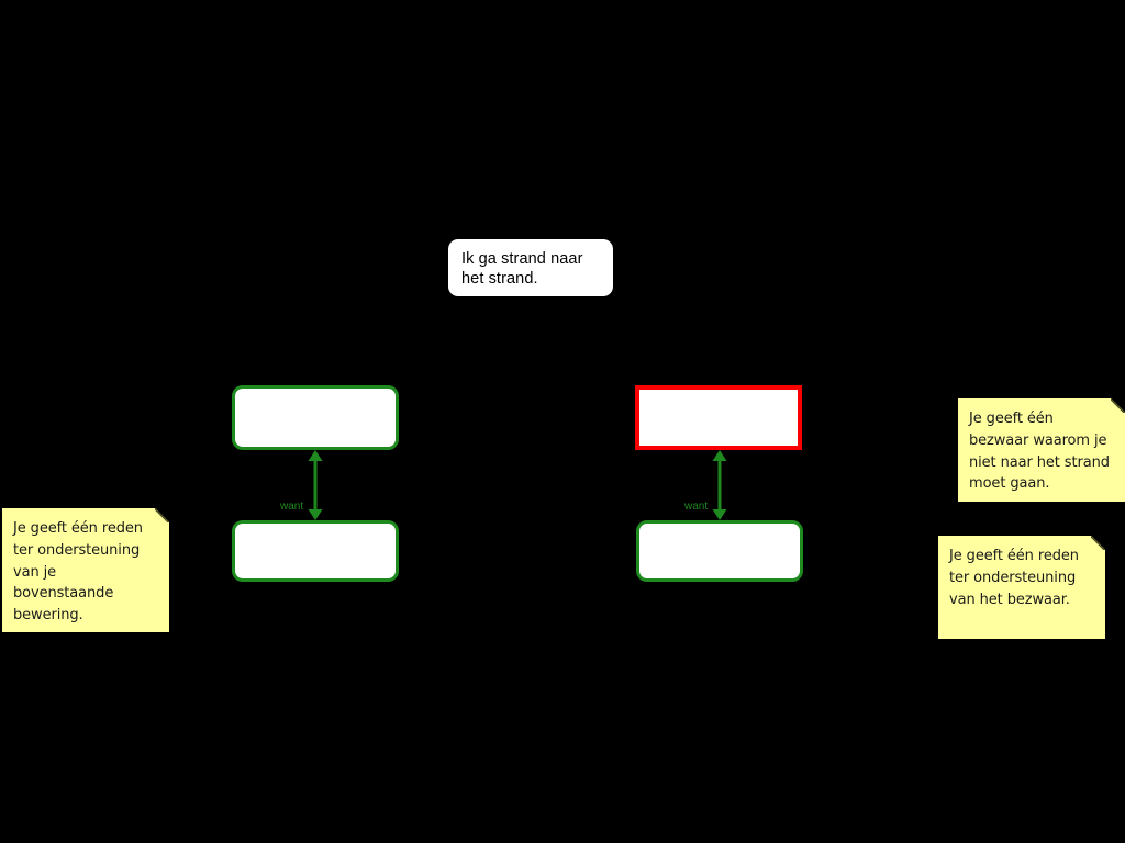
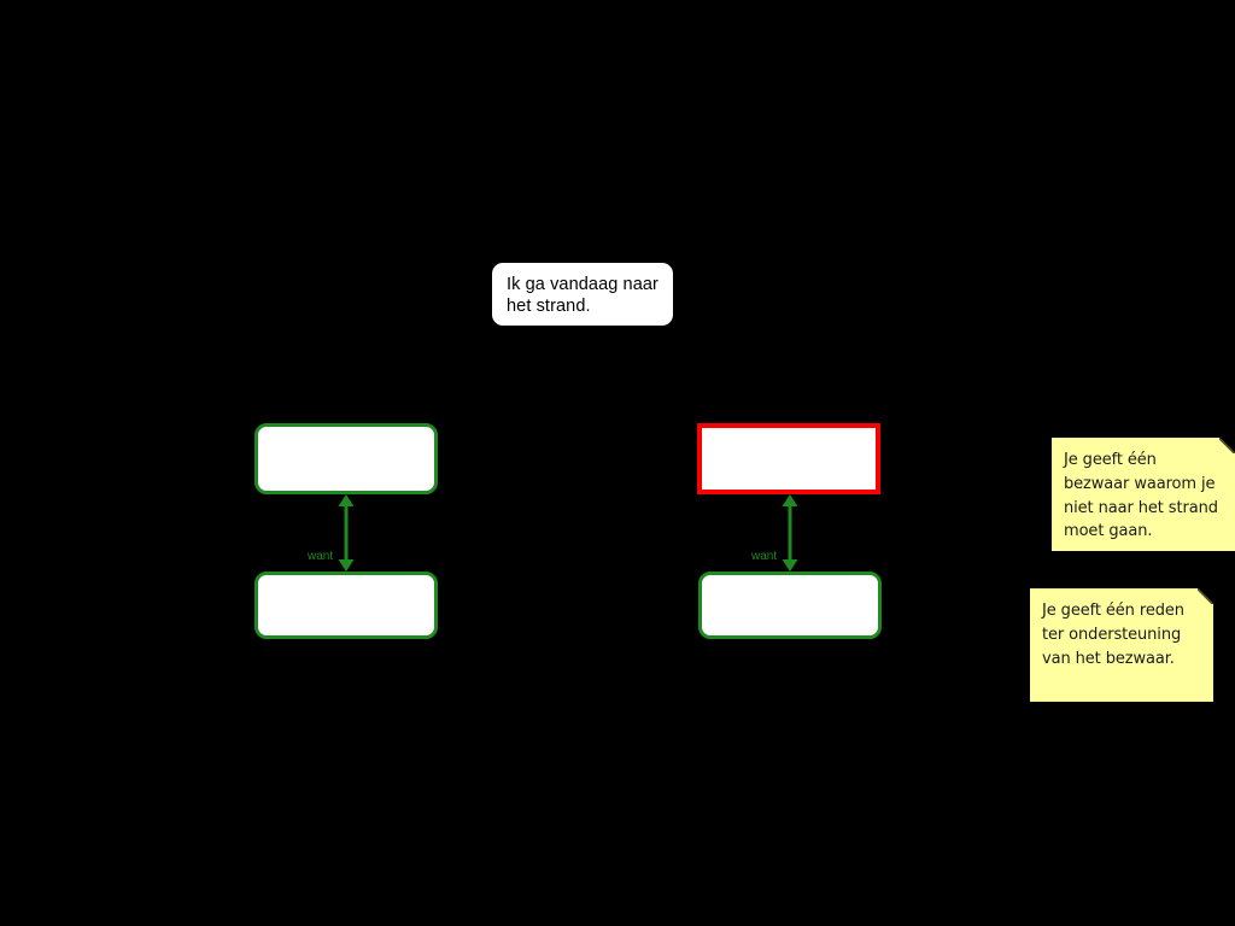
- Ik ga strand naar het strand.
+ Ik ga vandaag naar het strand.
  want
  want
- Je geeft één reden ter ondersteuning van je bovenstaande bewering.
  Je geeft één bezwaar waarom je niet naar het strand moet gaan.
  Je geeft één reden ter ondersteuning van het bezwaar.
